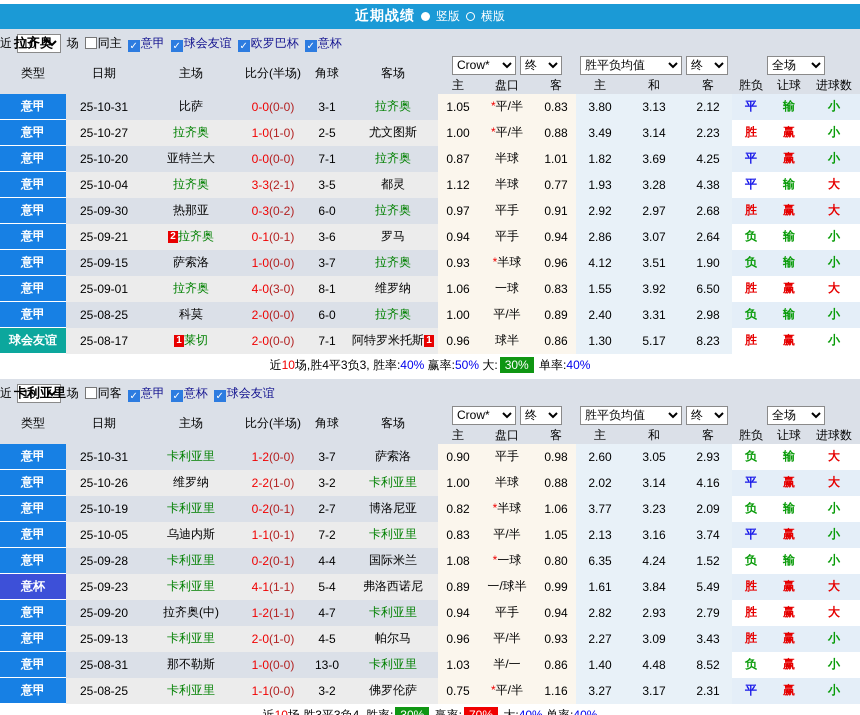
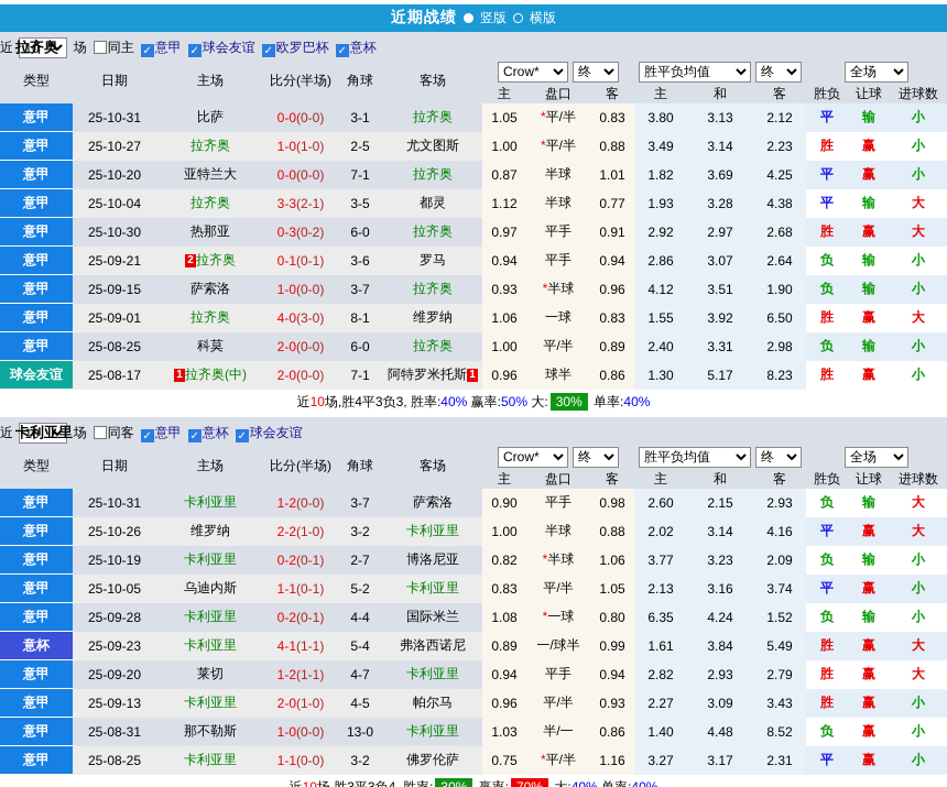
  近期战绩
  竖版
  横版
  拉齐奥
  近 10 场 同主 ✓ 意甲 ✓ 球会友谊 ✓ 欧罗巴杯 ✓ 意杯
  类型	日期	主场	比分(半场)	角球	客场	Crow* 终	胜平负均值 终	全场
  主	盘口	客	主	和	客	胜负	让球	进球数
  意甲	25-10-31	比萨	0-0(0-0)	3-1	拉齐奥	1.05	*平/半	0.83	3.80	3.13	2.12	平	输	小
  意甲	25-10-27	拉齐奥	1-0(1-0)	2-5	尤文图斯	1.00	*平/半	0.88	3.49	3.14	2.23	胜	赢	小
  意甲	25-10-20	亚特兰大	0-0(0-0)	7-1	拉齐奥	0.87	半球	1.01	1.82	3.69	4.25	平	赢	小
  意甲	25-10-04	拉齐奥	3-3(2-1)	3-5	都灵	1.12	半球	0.77	1.93	3.28	4.38	平	输	大
- 意甲	25-09-30	热那亚	0-3(0-2)	6-0	拉齐奥	0.97	平手	0.91	2.92	2.97	2.68	胜	赢	大
+ 意甲	25-10-30	热那亚	0-3(0-2)	6-0	拉齐奥	0.97	平手	0.91	2.92	2.97	2.68	胜	赢	大
  意甲	25-09-21	2 拉齐奥	0-1(0-1)	3-6	罗马	0.94	平手	0.94	2.86	3.07	2.64	负	输	小
  意甲	25-09-15	萨索洛	1-0(0-0)	3-7	拉齐奥	0.93	*半球	0.96	4.12	3.51	1.90	负	输	小
  意甲	25-09-01	拉齐奥	4-0(3-0)	8-1	维罗纳	1.06	一球	0.83	1.55	3.92	6.50	胜	赢	大
  意甲	25-08-25	科莫	2-0(0-0)	6-0	拉齐奥	1.00	平/半	0.89	2.40	3.31	2.98	负	输	小
- 球会友谊	25-08-17	1 莱切	2-0(0-0)	7-1	阿特罗米托斯 1	0.96	球半	0.86	1.30	5.17	8.23	胜	赢	小
+ 球会友谊	25-08-17	1 拉齐奥(中)	2-0(0-0)	7-1	阿特罗米托斯 1	0.96	球半	0.86	1.30	5.17	8.23	胜	赢	小
  近10场,胜4平3负3, 胜率:40% 赢率:50% 大: 30% 单率:40%
  卡利亚里
  近 10 场 同客 ✓ 意甲 ✓ 意杯 ✓ 球会友谊
  类型	日期	主场	比分(半场)	角球	客场	Crow* 终	胜平负均值 终	全场
  主	盘口	客	主	和	客	胜负	让球	进球数
- 意甲	25-10-31	卡利亚里	1-2(0-0)	3-7	萨索洛	0.90	平手	0.98	2.60	3.05	2.93	负	输	大
+ 意甲	25-10-31	卡利亚里	1-2(0-0)	3-7	萨索洛	0.90	平手	0.98	2.60	2.15	2.93	负	输	大
  意甲	25-10-26	维罗纳	2-2(1-0)	3-2	卡利亚里	1.00	半球	0.88	2.02	3.14	4.16	平	赢	大
  意甲	25-10-19	卡利亚里	0-2(0-1)	2-7	博洛尼亚	0.82	*半球	1.06	3.77	3.23	2.09	负	输	小
- 意甲	25-10-05	乌迪内斯	1-1(0-1)	7-2	卡利亚里	0.83	平/半	1.05	2.13	3.16	3.74	平	赢	小
+ 意甲	25-10-05	乌迪内斯	1-1(0-1)	5-2	卡利亚里	0.83	平/半	1.05	2.13	3.16	3.74	平	赢	小
  意甲	25-09-28	卡利亚里	0-2(0-1)	4-4	国际米兰	1.08	*一球	0.80	6.35	4.24	1.52	负	输	小
  意杯	25-09-23	卡利亚里	4-1(1-1)	5-4	弗洛西诺尼	0.89	一/球半	0.99	1.61	3.84	5.49	胜	赢	大
- 意甲	25-09-20	拉齐奥(中)	1-2(1-1)	4-7	卡利亚里	0.94	平手	0.94	2.82	2.93	2.79	胜	赢	大
+ 意甲	25-09-20	莱切	1-2(1-1)	4-7	卡利亚里	0.94	平手	0.94	2.82	2.93	2.79	胜	赢	大
  意甲	25-09-13	卡利亚里	2-0(1-0)	4-5	帕尔马	0.96	平/半	0.93	2.27	3.09	3.43	胜	赢	小
  意甲	25-08-31	那不勒斯	1-0(0-0)	13-0	卡利亚里	1.03	半/一	0.86	1.40	4.48	8.52	负	赢	小
  意甲	25-08-25	卡利亚里	1-1(0-0)	3-2	佛罗伦萨	0.75	*平/半	1.16	3.27	3.17	2.31	平	赢	小
